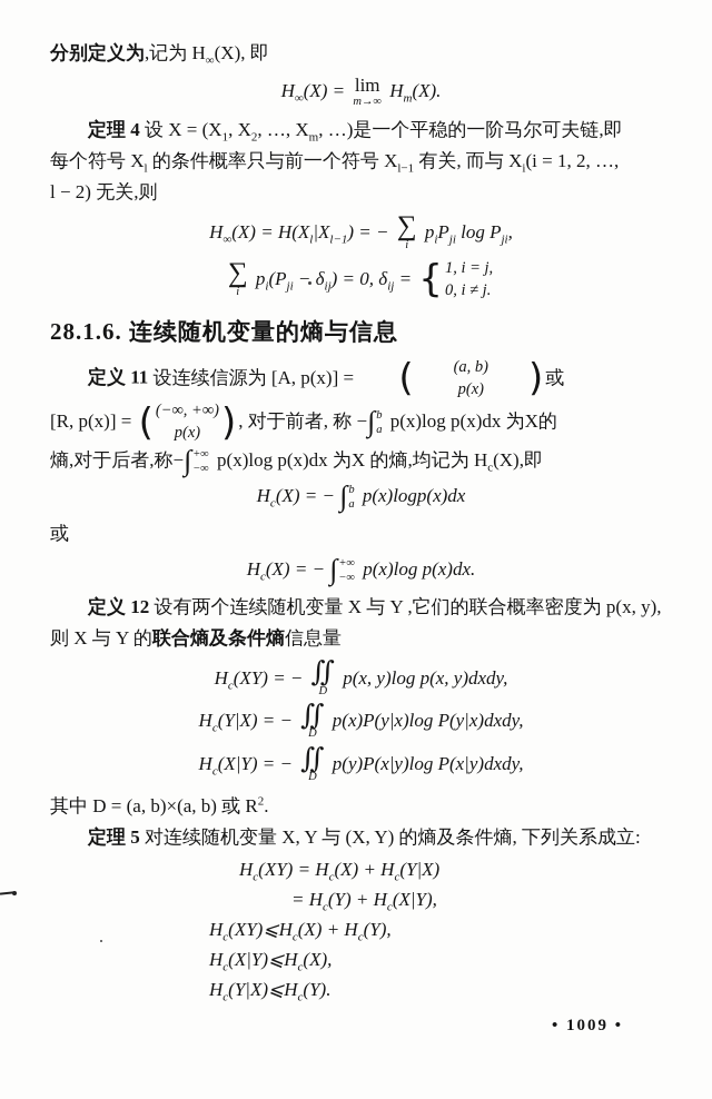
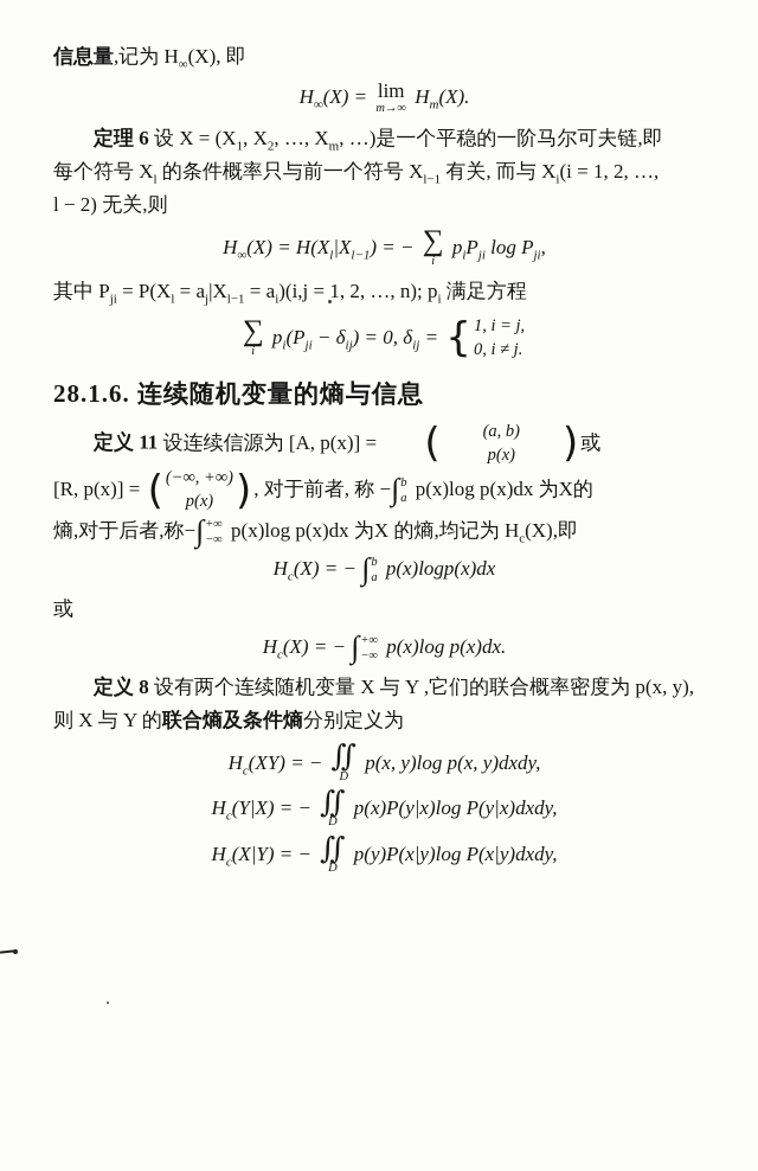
- 分别定义为,记为 H∞(X), 即
+ 信息量,记为 H∞(X), 即
  H∞(X) =
  lim
  m→∞
  Hm(X).
- 定理 4 设 X = (X1, X2, …, Xm, …)是一个平稳的一阶马尔可夫链,即
+ 定理 6 设 X = (X1, X2, …, Xm, …)是一个平稳的一阶马尔可夫链,即
  每个符号 Xl 的条件概率只与前一个符号 Xl−1 有关, 而与 Xi(i = 1, 2, …,
  l − 2) 无关,则
  H∞(X) = H(Xl|Xl−1) = −
  ∑
  i
  piPji log Pji,
+ 其中 Pji = P(Xl = aj|Xl−1 = ai)(i,j = 1, 2, …, n); pi 满足方程
  ∑
  i
  pi(Pji − δij) = 0, δij =
  {
  1, i = j,
  0, i ≠ j.
  28.1.6. 连续随机变量的熵与信息
  定义 11 设连续信源为 [A, p(x)] =
  (
  (a, b)
  p(x)
  )
  或
  [R, p(x)] =
  (
  (−∞, +∞)
  p(x)
  )
  , 对于前者, 称 −∫
  b
  a
  p(x)log p(x)dx 为X的
  熵,对于后者,称−∫
  +∞
  −∞
  p(x)log p(x)dx 为X 的熵,均记为 Hc(X),即
  Hc(X) = − ∫
  b
  a
  p(x)logp(x)dx
  或
  Hc(X) = − ∫
  +∞
  −∞
  p(x)log p(x)dx.
- 定义 12 设有两个连续随机变量 X 与 Y ,它们的联合概率密度为 p(x, y),
+ 定义 8 设有两个连续随机变量 X 与 Y ,它们的联合概率密度为 p(x, y),
- 则 X 与 Y 的联合熵及条件熵信息量
+ 则 X 与 Y 的联合熵及条件熵分别定义为
  Hc(XY) = −
  ∬
  D
  p(x, y)log p(x, y)dxdy,
  Hc(Y|X) = −
  ∬
  D
  p(x)P(y|x)log P(y|x)dxdy,
  Hc(X|Y) = −
  ∬
  D
  p(y)P(x|y)log P(x|y)dxdy,
- 其中 D = (a, b)×(a, b) 或 R2.
- 定理 5 对连续随机变量 X, Y 与 (X, Y) 的熵及条件熵, 下列关系成立:
- Hc(XY) = Hc(X) + Hc(Y|X)
- = Hc(Y) + Hc(X|Y),
- Hc(XY)⩽Hc(X) + Hc(Y),
- Hc(X|Y)⩽Hc(X),
- Hc(Y|X)⩽Hc(Y).
- • 1009 •
